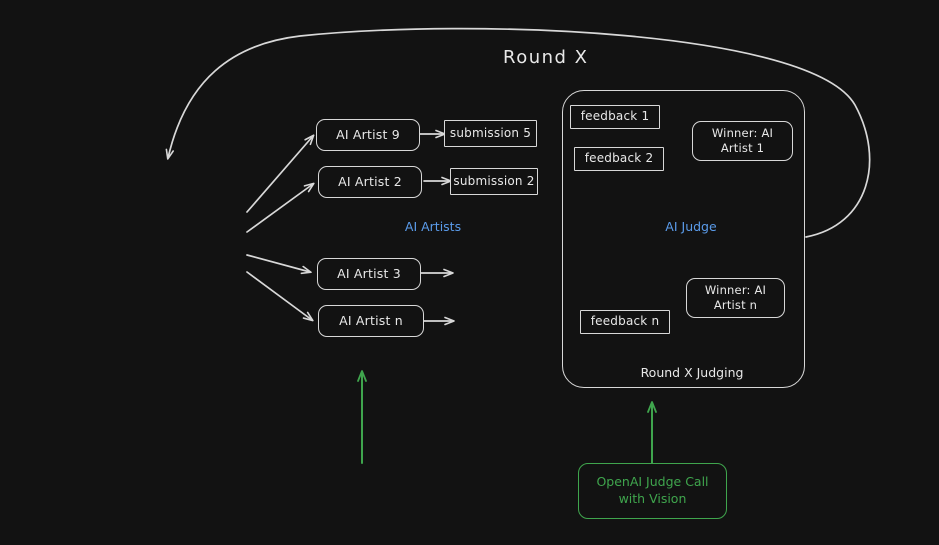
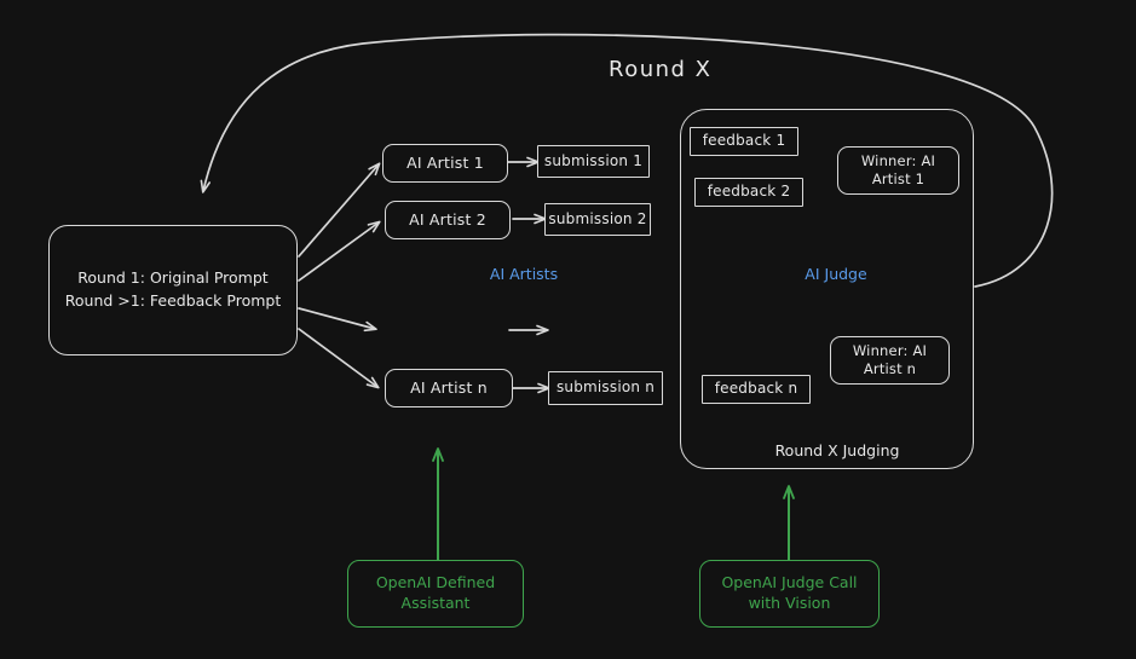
  Round X
+ Round 1: Original Prompt
+ Round >1: Feedback Prompt
- AI Artist 9
+ AI Artist 1
  AI Artist 2
- AI Artist 3
  AI Artist n
- submission 5
+ submission 1
  submission 2
+ submission n
  AI Artists
  feedback 1
  feedback 2
  feedback n
  Winner: AI
  Artist 1
  Winner: AI
  Artist n
  AI Judge
  Round X Judging
+ OpenAI Defined
+ Assistant
  OpenAI Judge Call
  with Vision
